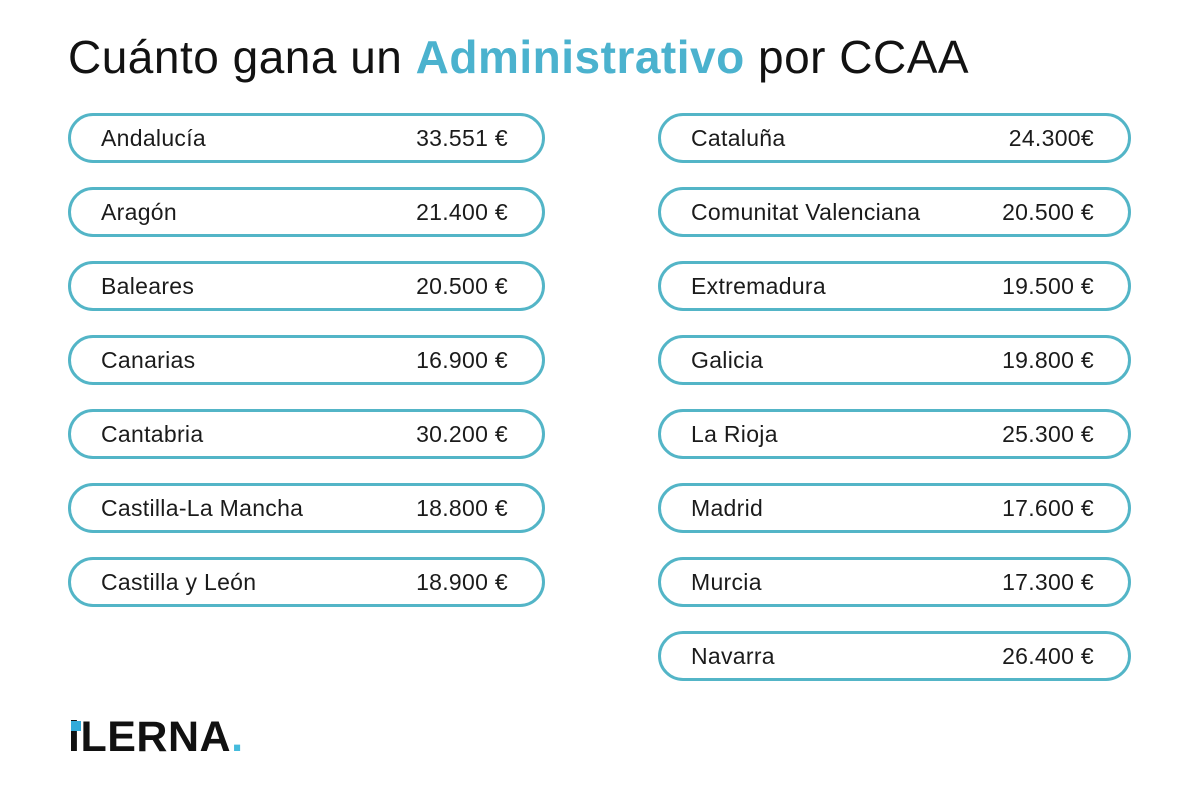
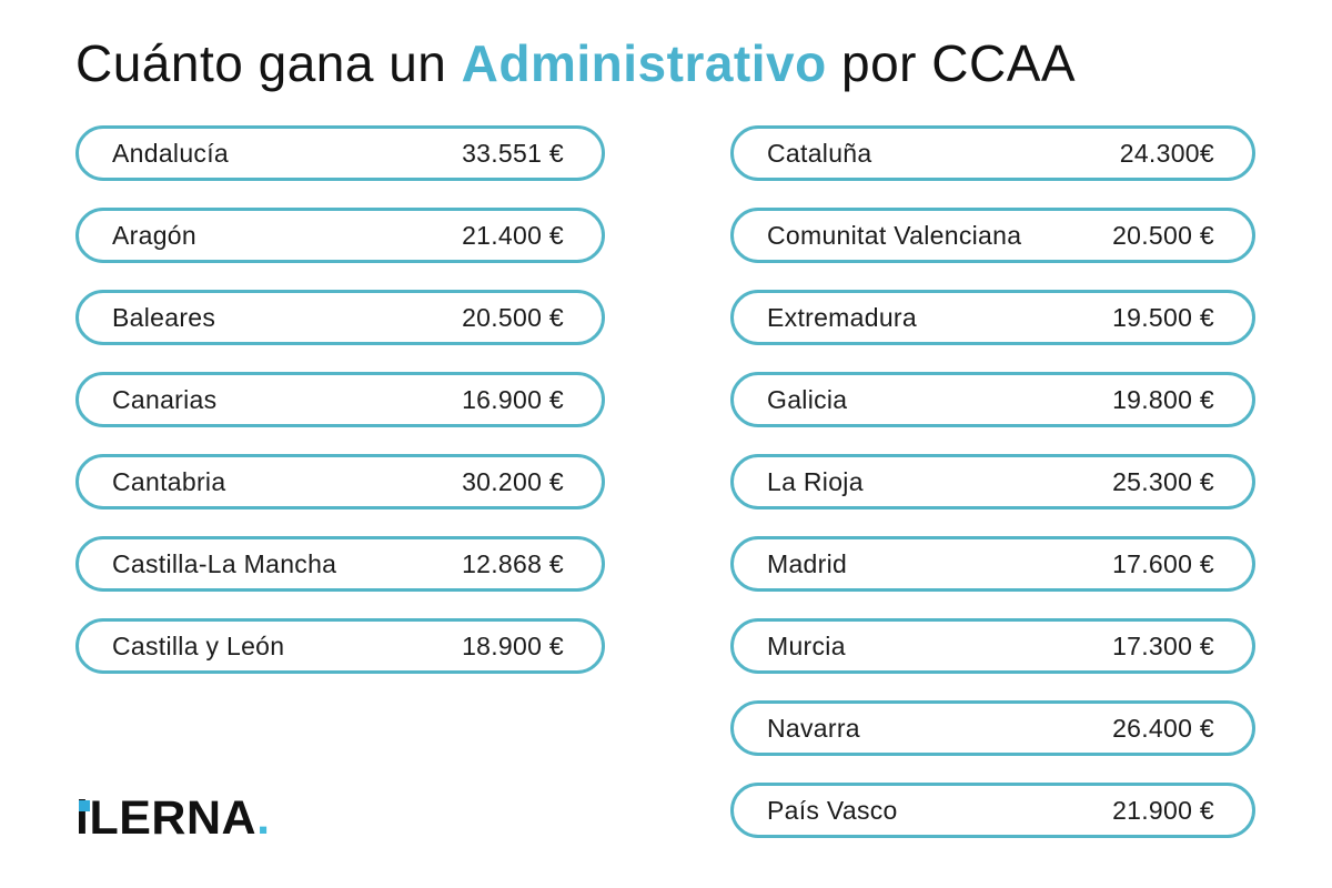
  Cuánto gana un Administrativo por CCAA
  Andalucía
  33.551 €
  Aragón
  21.400 €
  Baleares
  20.500 €
  Canarias
  16.900 €
  Cantabria
  30.200 €
  Castilla-La Mancha
- 18.800 €
+ 12.868 €
  Castilla y León
  18.900 €
  Cataluña
  24.300€
  Comunitat Valenciana
  20.500 €
  Extremadura
  19.500 €
  Galicia
  19.800 €
  La Rioja
  25.300 €
  Madrid
  17.600 €
  Murcia
  17.300 €
  Navarra
  26.400 €
+ País Vasco
+ 21.900 €
  iLERNA.
